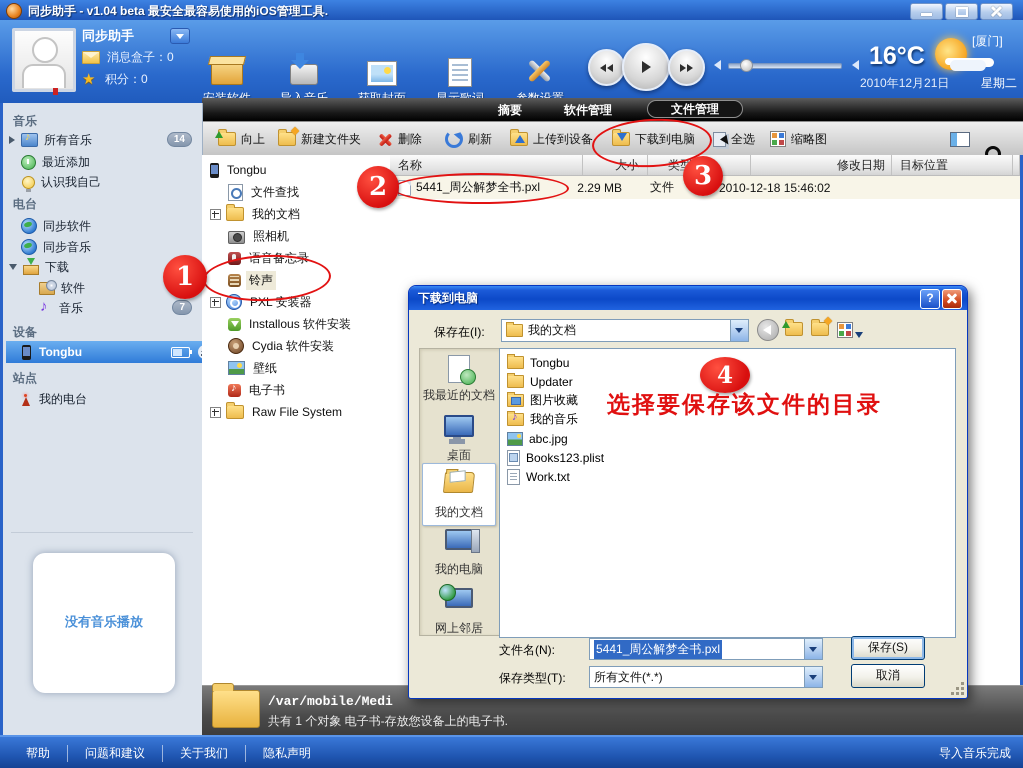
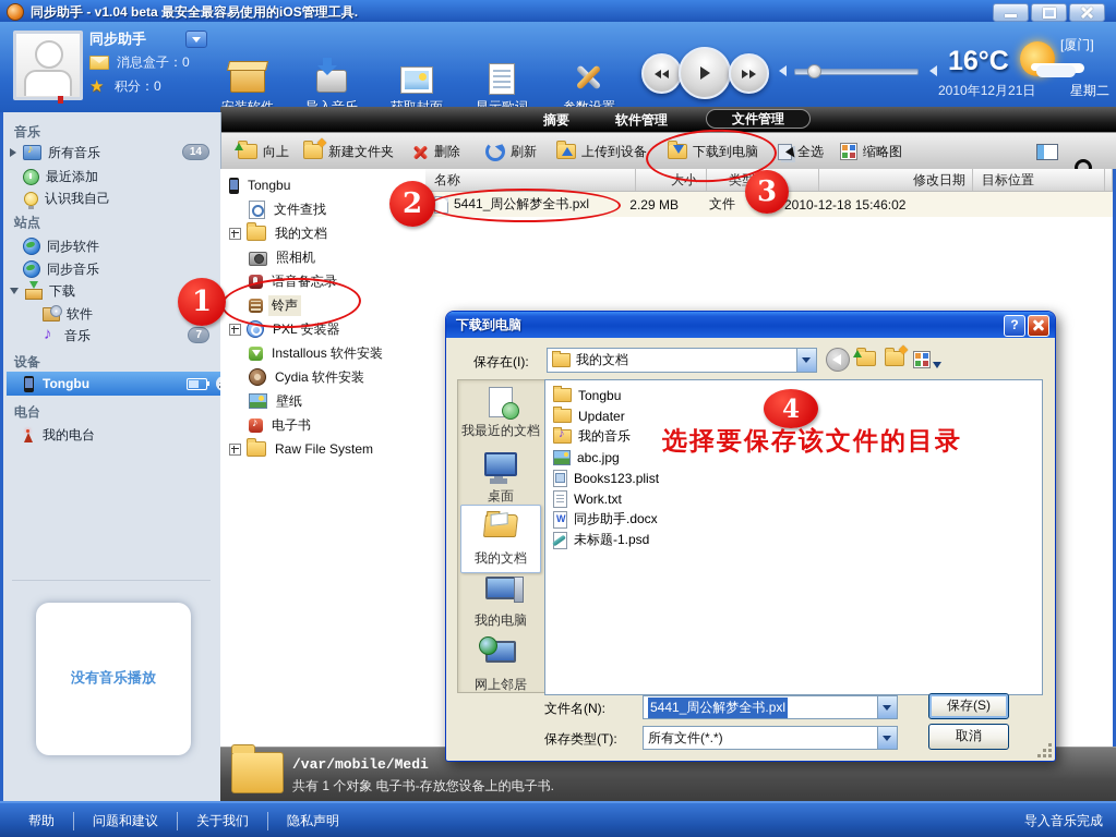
  同步助手 - v1.04 beta 最安全最容易使用的iOS管理工具.
  同步助手
  消息盒子：0
  积分：0
  16°C
  [厦门]
  2010年12月21日
  星期二
  摘要
  软件管理
  文件管理
  向上
  新建文件夹
  删除
  刷新
  上传到设备
  下载到电脑
  全选
  缩略图
  音乐
  所有音乐
  14
  最近添加
  认识我自己
- 电台
+ 站点
  同步软件
  同步音乐
  下载
  软件
  音乐
  7
  设备
  Tongbu
- 站点
+ 电台
  我的电台
  没有音乐播放
  Tongbu
  文件查找
  我的文档
  照相机
  语音备忘录
  铃声
  PXL 安装器
  Installous 软件安装
  Cydia 软件安装
  壁纸
  电子书
  Raw File System
  名称
  大小
  修改日期
  目标位置
  5441_周公解梦全书.pxl
  2.29 MB
  文件
  2010-12-18 15:46:02
  /var/mobile/Medi
  共有 1 个对象 电子书-存放您设备上的电子书.
  帮助
  问题和建议
  关于我们
  隐私声明
  导入音乐完成
  下载到电脑
  ?
  保存在(I):
  我的文档
  我最近的文档
  桌面
  我的文档
  我的电脑
  网上邻居
  Tongbu
  Updater
- 图片收藏
  我的音乐
  abc.jpg
  Books123.plist
  Work.txt
+ 同步助手.docx
+ 未标题-1.psd
  文件名(N):
  5441_周公解梦全书.pxl
  保存(S)
  保存类型(T):
  所有文件(*.*)
  取消
  1
  2
  3
  4
  选择要保存该文件的目录
